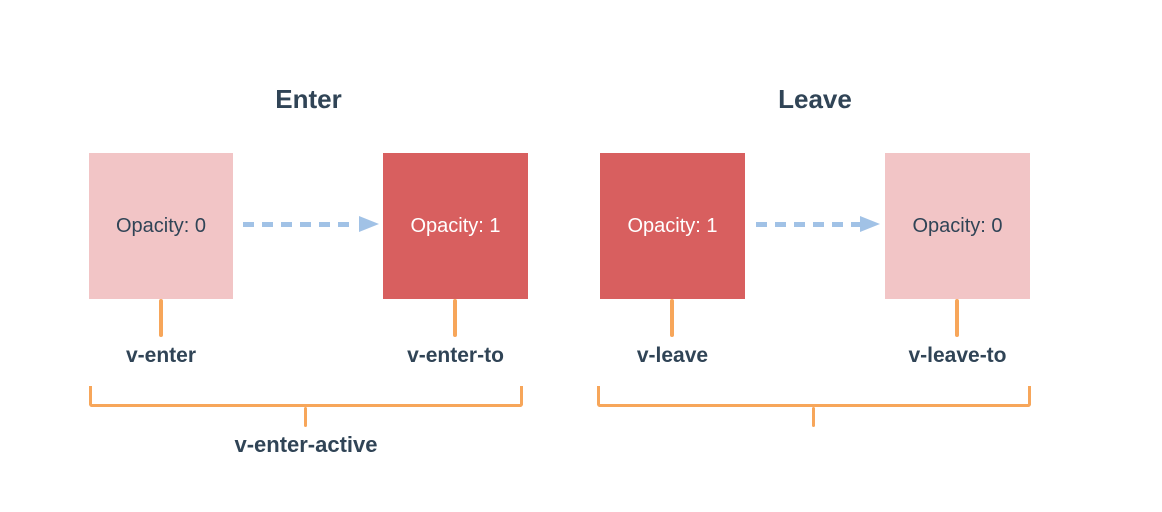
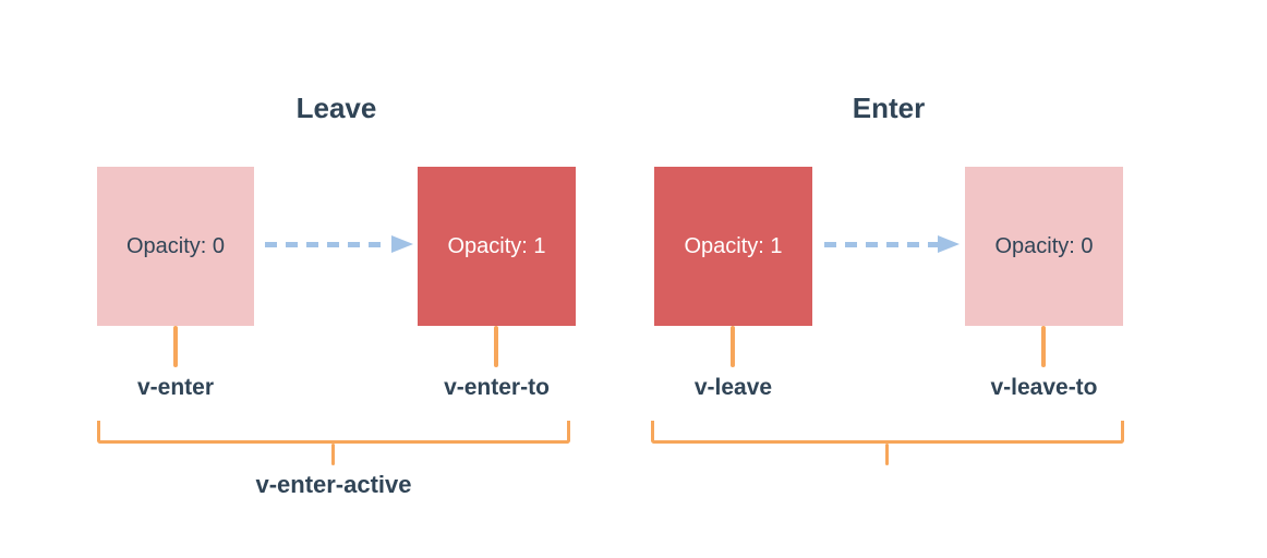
- Enter
+ Leave
  Opacity: 0
  Opacity: 1
  v-enter
  v-enter-to
  v-enter-active
- Leave
+ Enter
  Opacity: 1
  Opacity: 0
  v-leave
  v-leave-to
